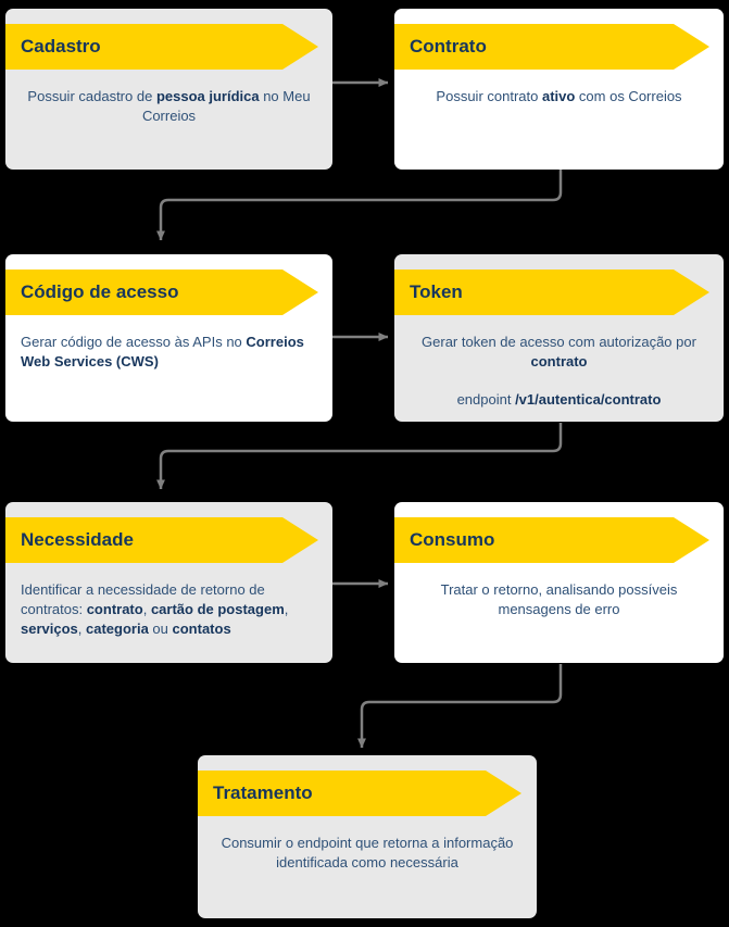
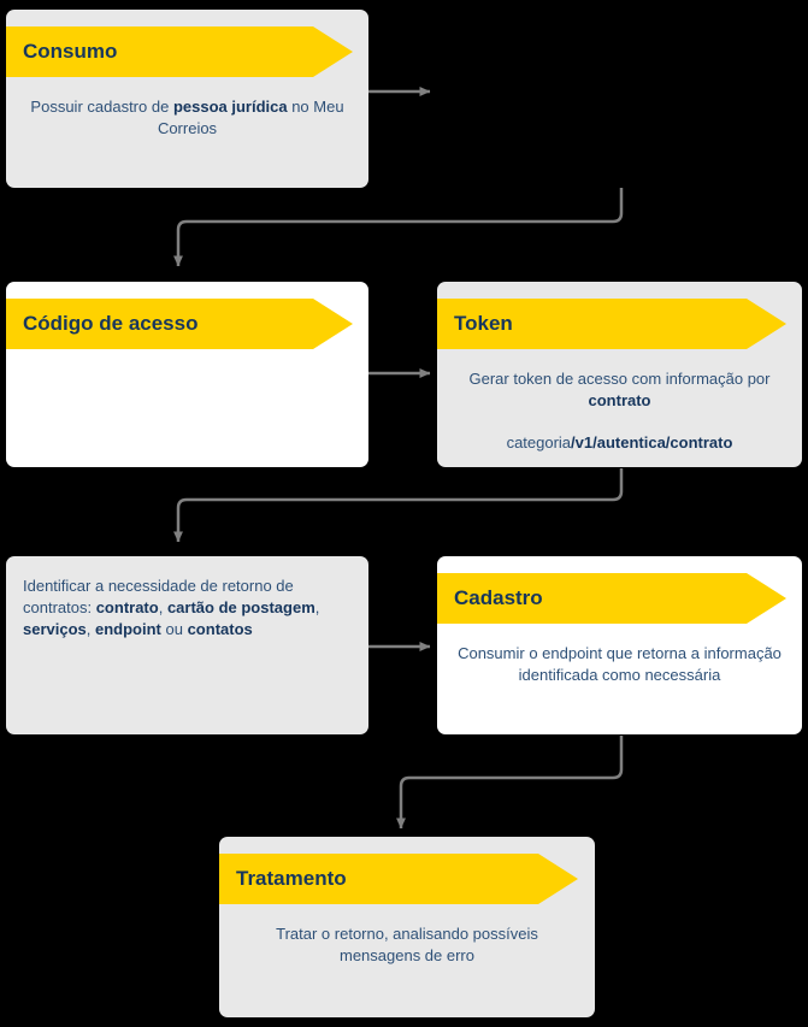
- Cadastro
+ Consumo
  Possuir cadastro de pessoa jurídica no Meu Correios
- Contrato
- Possuir contrato ativo com os Correios
  Código de acesso
- Gerar código de acesso às APIs no Correios Web Services (CWS)
  Token
- Gerar token de acesso com autorização por contrato
+ Gerar token de acesso com informação por contrato
- endpoint /v1/autentica/contrato
+ categoria/v1/autentica/contrato
- Necessidade
- Identificar a necessidade de retorno de contratos: contrato, cartão de postagem, serviços, categoria ou contatos
+ Identificar a necessidade de retorno de contratos: contrato, cartão de postagem, serviços, endpoint ou contatos
- Consumo
+ Cadastro
- Tratar o retorno, analisando possíveis mensagens de erro
+ Consumir o endpoint que retorna a informação identificada como necessária
  Tratamento
- Consumir o endpoint que retorna a informação identificada como necessária
+ Tratar o retorno, analisando possíveis mensagens de erro
